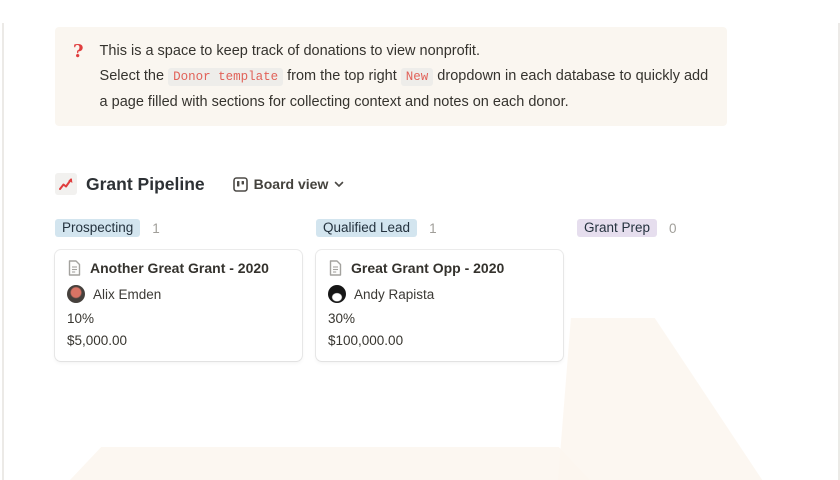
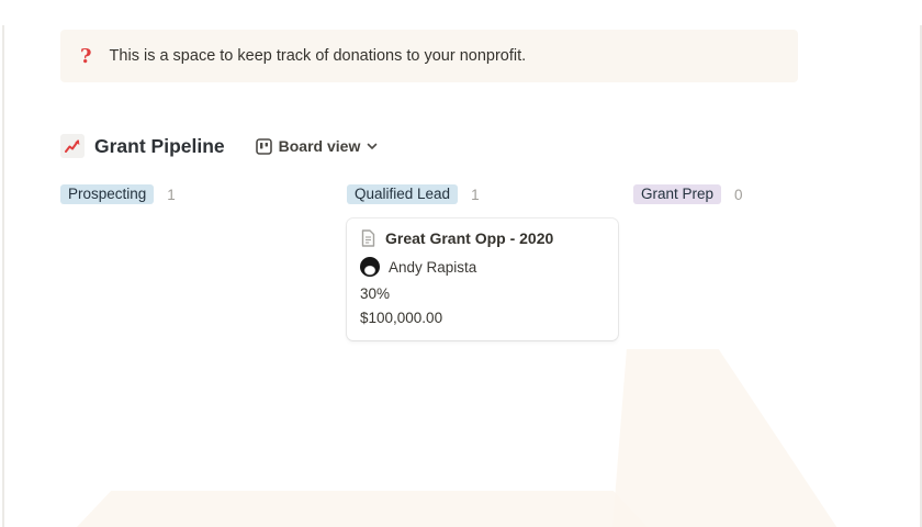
  ?
- This is a space to keep track of donations to view nonprofit.
+ This is a space to keep track of donations to your nonprofit.
- Select the Donor template from the top right New dropdown in each database to quickly add a page filled with sections for collecting context and notes on each donor.
  Grant Pipeline
  Board view
  Prospecting
  1
- Another Great Grant - 2020
- Alix Emden
- 10%
- $5,000.00
  Qualified Lead
  1
  Great Grant Opp - 2020
  Andy Rapista
  30%
  $100,000.00
  Grant Prep
  0
